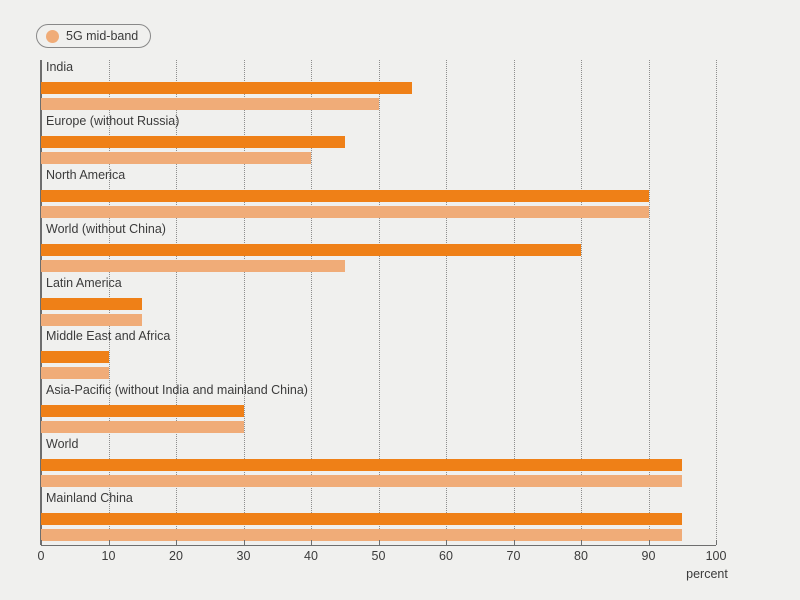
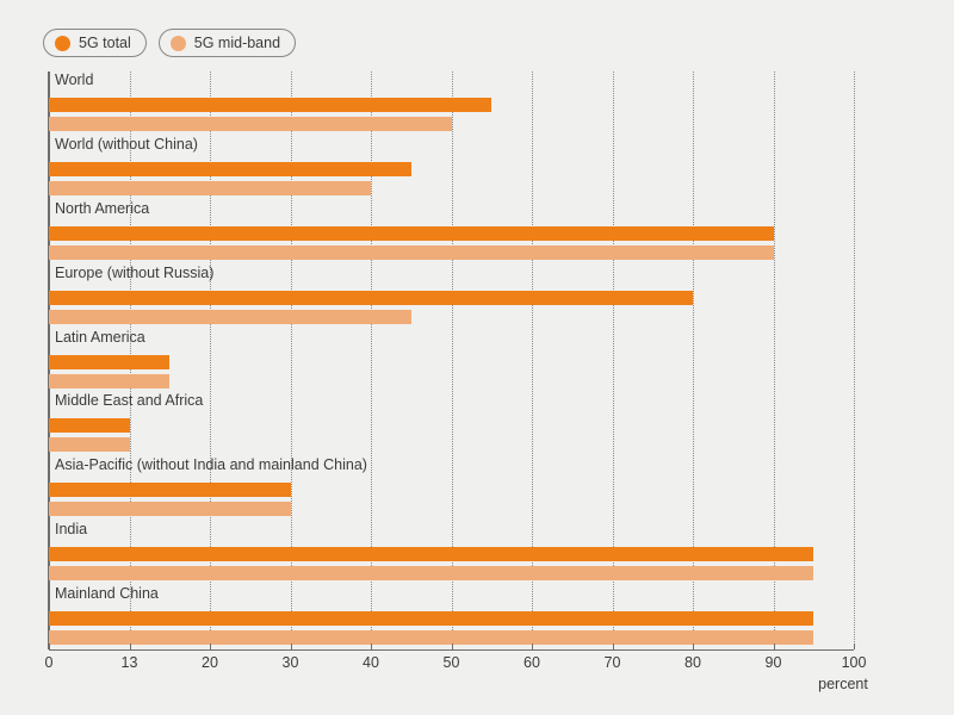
+ 5G total
  5G mid-band
- India
+ World
- Europe (without Russia)
+ World (without China)
  North America
- World (without China)
+ Europe (without Russia)
  Latin America
  Middle East and Africa
  Asia-Pacific (without India and mainland China)
- World
+ India
  Mainland China
  0
- 10
+ 13
  20
  30
  40
  50
  60
  70
  80
  90
  100
  percent
